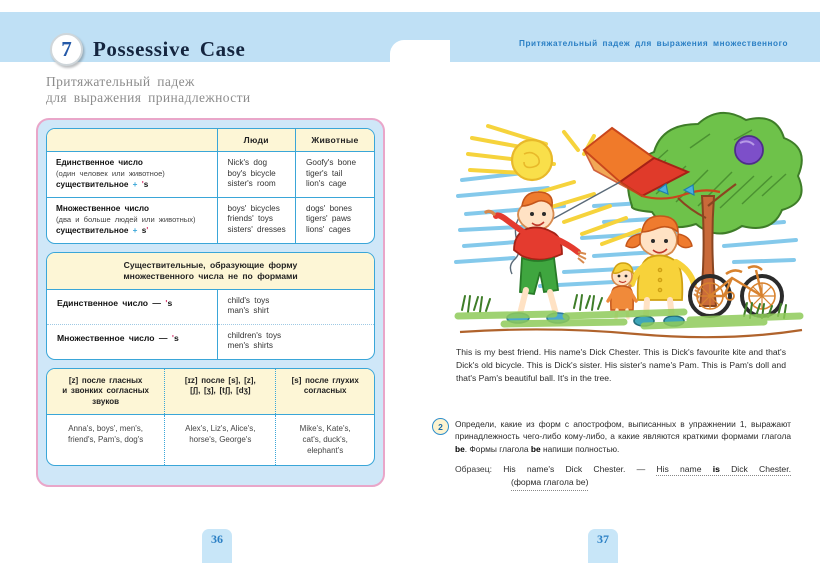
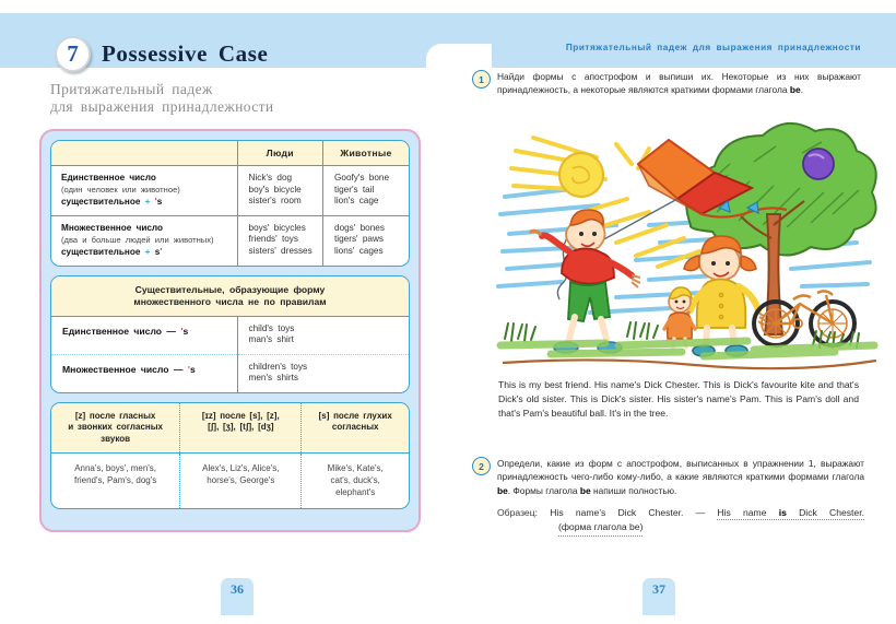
  7
  Possessive Case
- Притяжательный падеж для выражения множественного
+ Притяжательный падеж для выражения принадлежности
  Притяжательный падеж
  для выражения принадлежности
  	Люди	Животные
  Единственное число (один человек или животное) существительное + 's	Nick's dog boy's bicycle sister's room	Goofy's bone tiger's tail lion's cage
  Множественное число (два и больше людей или животных) существительное + s'	boys' bicycles friends' toys sisters' dresses	dogs' bones tigers' paws lions' cages
  Существительные, образующие форму
- множественного числа не по формами
+ множественного числа не по правилам
  Единственное число — 's	child's toys man's shirt
  Множественное число — 's	children's toys men's shirts
  [z] после гласных и звонких согласных звуков	[ɪz] после [s], [z], [ʃ], [ʒ], [tʃ], [dʒ]	[s] после глухих согласных
  Anna's, boys', men's, friend's, Pam's, dog's	Alex's, Liz's, Alice's, horse's, George's	Mike's, Kate's, cat's, duck's, elephant's
+ 1
+ Найди формы с апострофом и выпиши их. Некоторые из них выражают принадлежность, а некоторые являются краткими формами глагола be.
- This is my best friend. His name's Dick Chester. This is Dick's favourite kite and that's Dick's old bicycle. This is Dick's sister. His sister's name's Pam. This is Pam's doll and that's Pam's beautiful ball. It's in the tree.
+ This is my best friend. His name's Dick Chester. This is Dick's favourite kite and that's Dick's old sister. This is Dick's sister. His sister's name's Pam. This is Pam's doll and that's Pam's beautiful ball. It's in the tree.
  2
  Определи, какие из форм с апострофом, выписанных в упражнении 1, выражают принадлежность чего-либо кому-либо, а какие являются краткими формами глагола be. Формы глагола be напиши полностью.
  Образец: His name's Dick Chester. — His name is Dick Chester. (форма глагола be)
  36
  37
